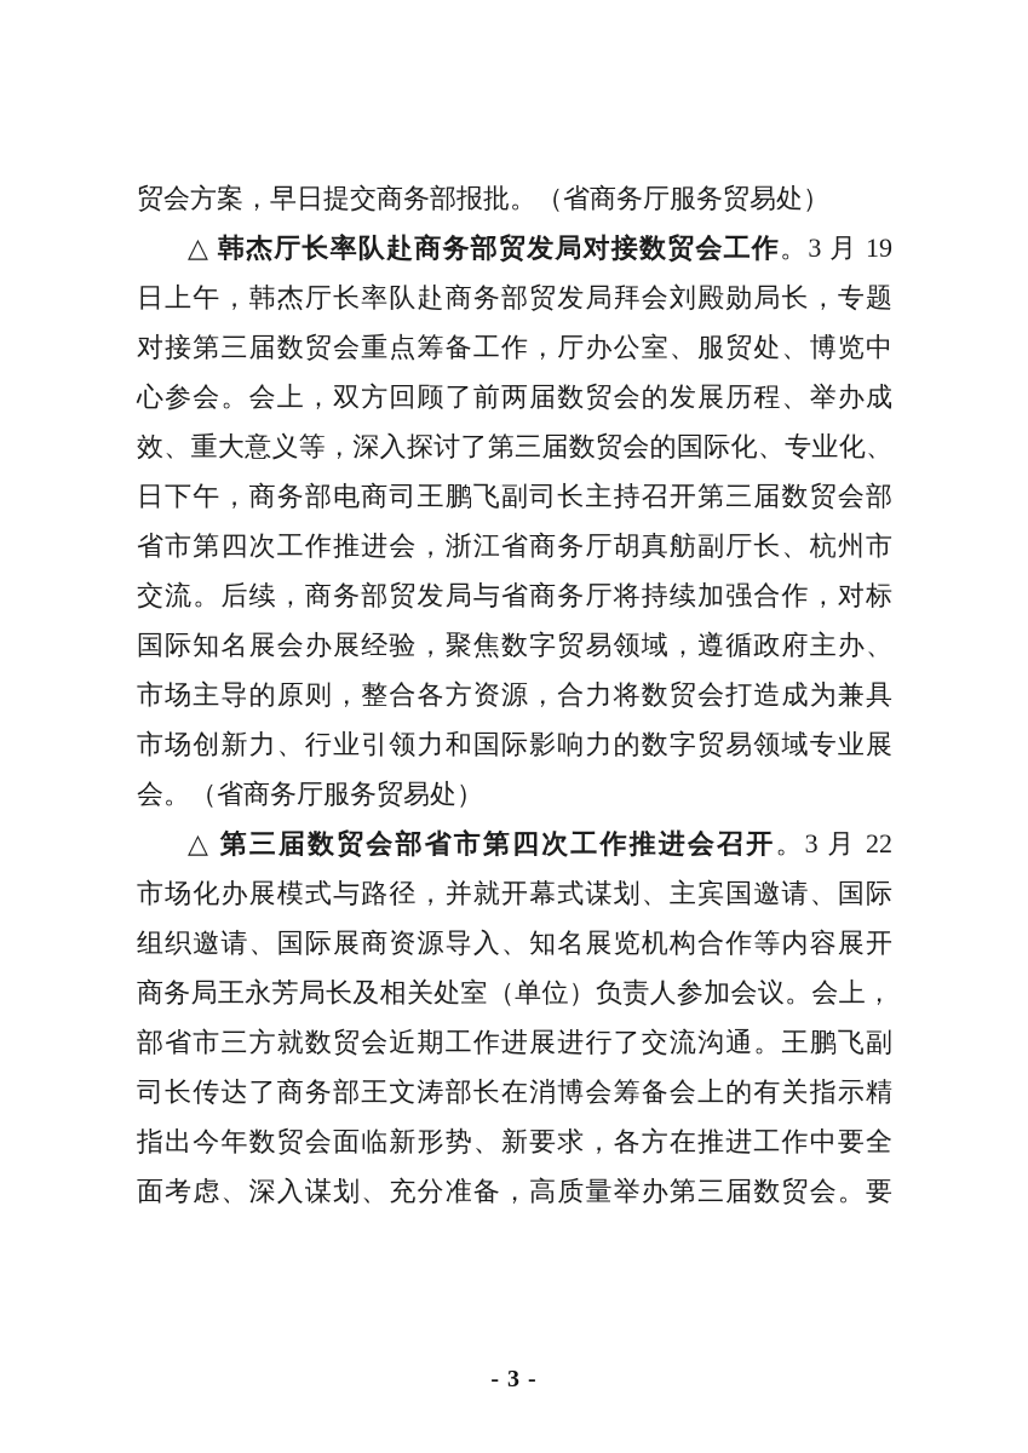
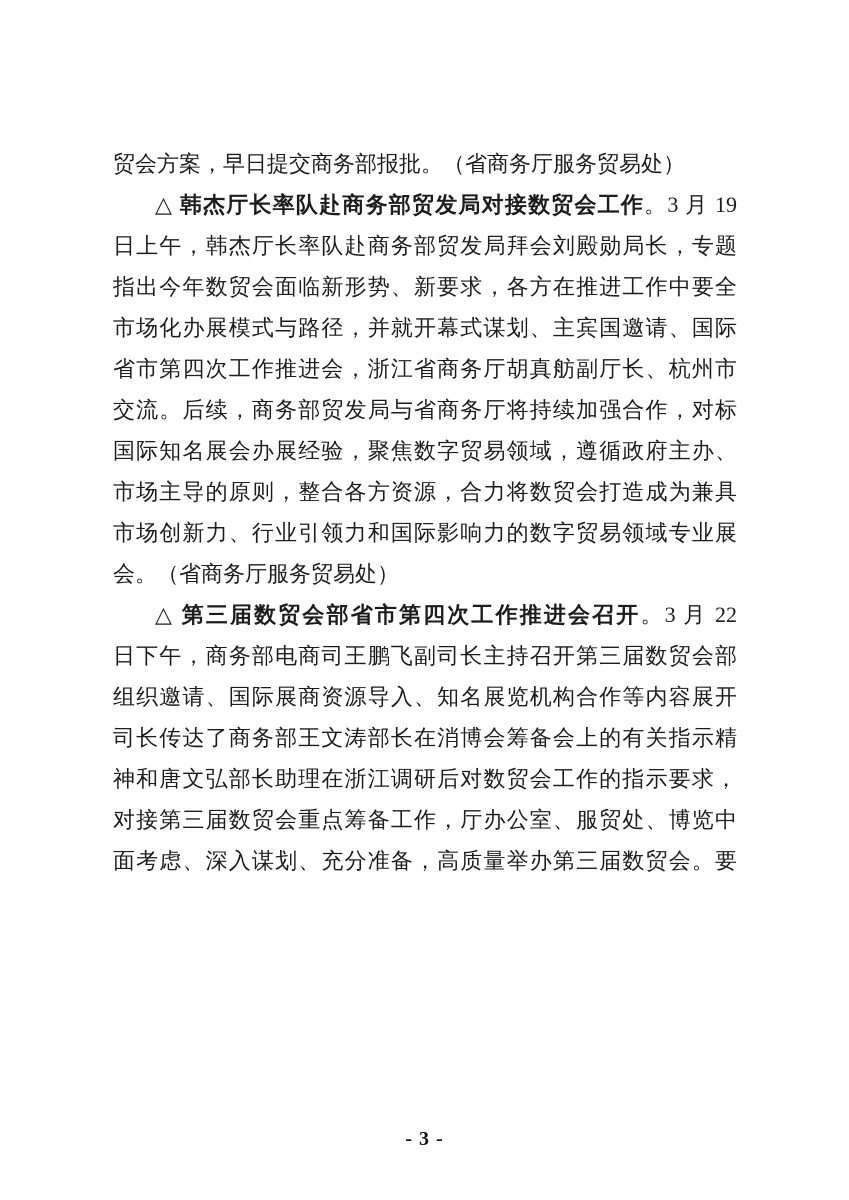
  贸会方案，早日提交商务部报批。（省商务厅服务贸易处）
  △ 韩杰厅长率队赴商务部贸发局对接数贸会工作。3 月 19
  日上午，韩杰厅长率队赴商务部贸发局拜会刘殿勋局长，专题
- 对接第三届数贸会重点筹备工作，厅办公室、服贸处、博览中
+ 指出今年数贸会面临新形势、新要求，各方在推进工作中要全
- 心参会。会上，双方回顾了前两届数贸会的发展历程、举办成
- 效、重大意义等，深入探讨了第三届数贸会的国际化、专业化、
- 日下午，商务部电商司王鹏飞副司长主持召开第三届数贸会部
+ 市场化办展模式与路径，并就开幕式谋划、主宾国邀请、国际
  省市第四次工作推进会，浙江省商务厅胡真舫副厅长、杭州市
  交流。后续，商务部贸发局与省商务厅将持续加强合作，对标
  国际知名展会办展经验，聚焦数字贸易领域，遵循政府主办、
  市场主导的原则，整合各方资源，合力将数贸会打造成为兼具
  市场创新力、行业引领力和国际影响力的数字贸易领域专业展
  会。（省商务厅服务贸易处）
  △ 第三届数贸会部省市第四次工作推进会召开。3 月 22
- 市场化办展模式与路径，并就开幕式谋划、主宾国邀请、国际
+ 日下午，商务部电商司王鹏飞副司长主持召开第三届数贸会部
  组织邀请、国际展商资源导入、知名展览机构合作等内容展开
- 商务局王永芳局长及相关处室（单位）负责人参加会议。会上，
- 部省市三方就数贸会近期工作进展进行了交流沟通。王鹏飞副
  司长传达了商务部王文涛部长在消博会筹备会上的有关指示精
+ 神和唐文弘部长助理在浙江调研后对数贸会工作的指示要求，
- 指出今年数贸会面临新形势、新要求，各方在推进工作中要全
+ 对接第三届数贸会重点筹备工作，厅办公室、服贸处、博览中
  面考虑、深入谋划、充分准备，高质量举办第三届数贸会。要
  - 3 -
